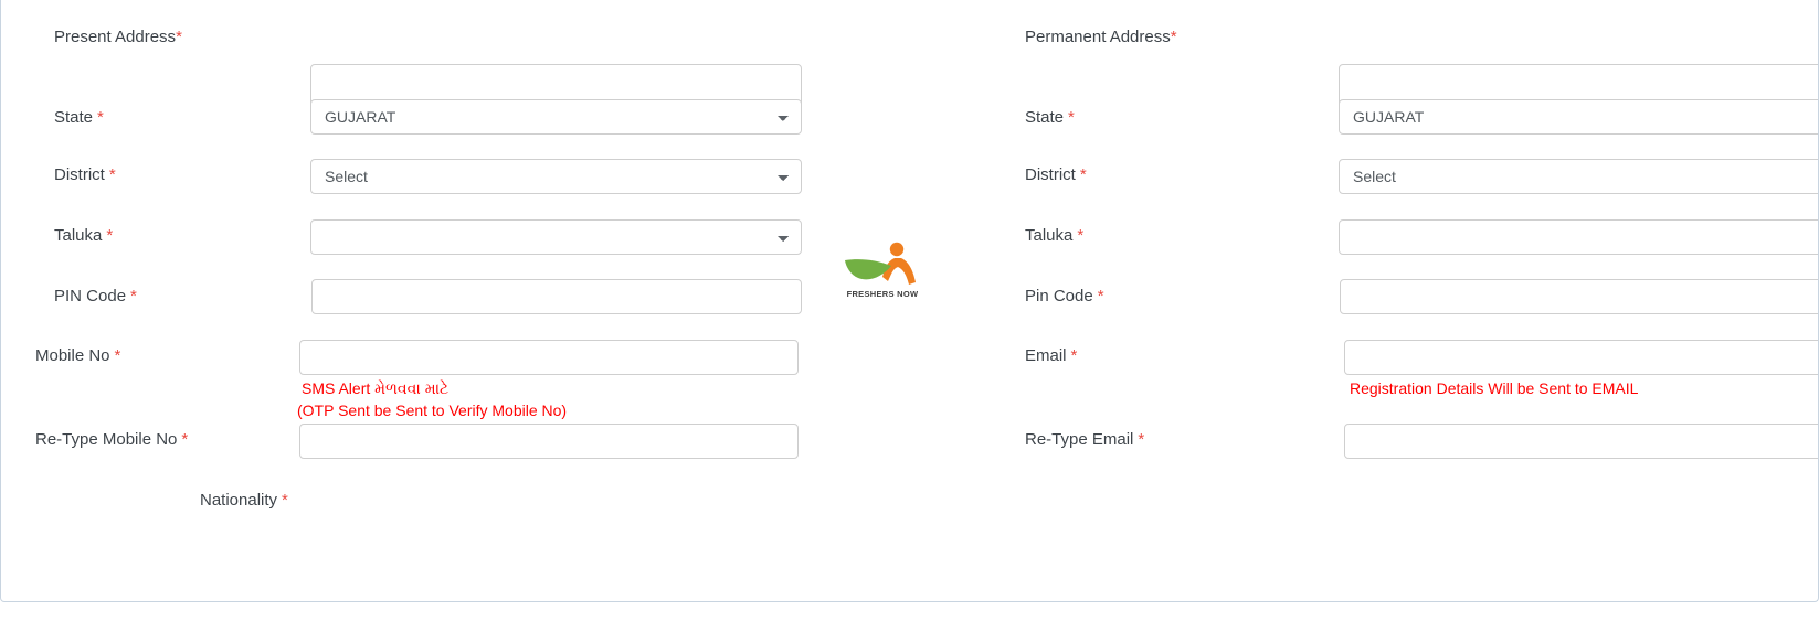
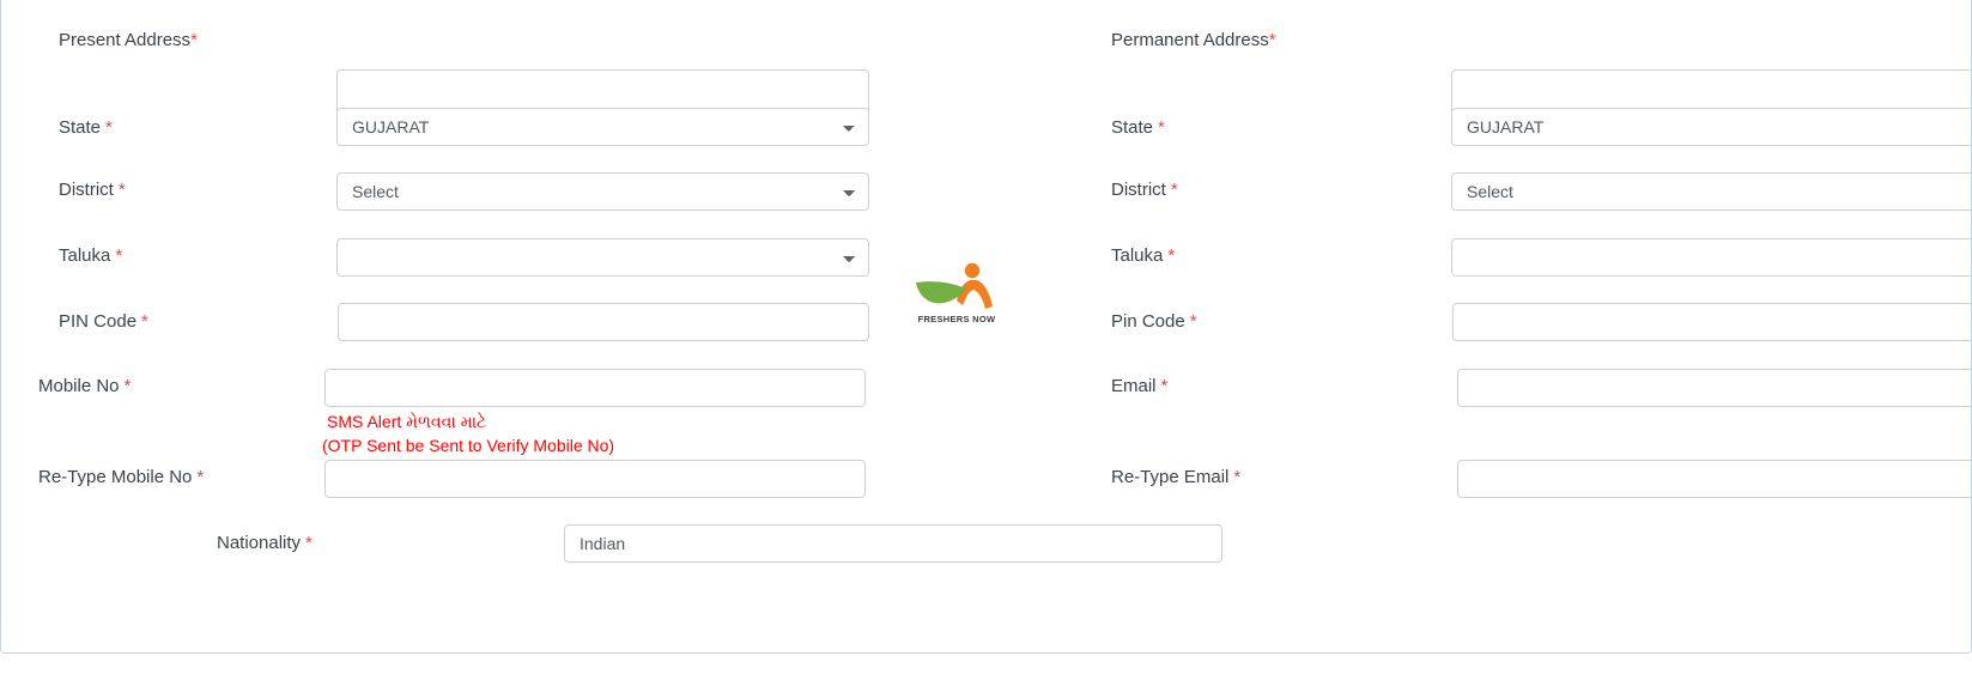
  Present Address*
  State *
  GUJARAT
  District *
  Select
  Taluka *
  PIN Code *
  Mobile No *
  SMS Alert મેળવવા માટે
  (OTP Sent be Sent to Verify Mobile No)
  Re-Type Mobile No *
  FRESHERS NOW
  Permanent Address*
  State *
  GUJARAT
  District *
  Select
  Taluka *
  Pin Code *
  Email *
- Registration Details Will be Sent to EMAIL
  Re-Type Email *
  Nationality *
+ Indian
